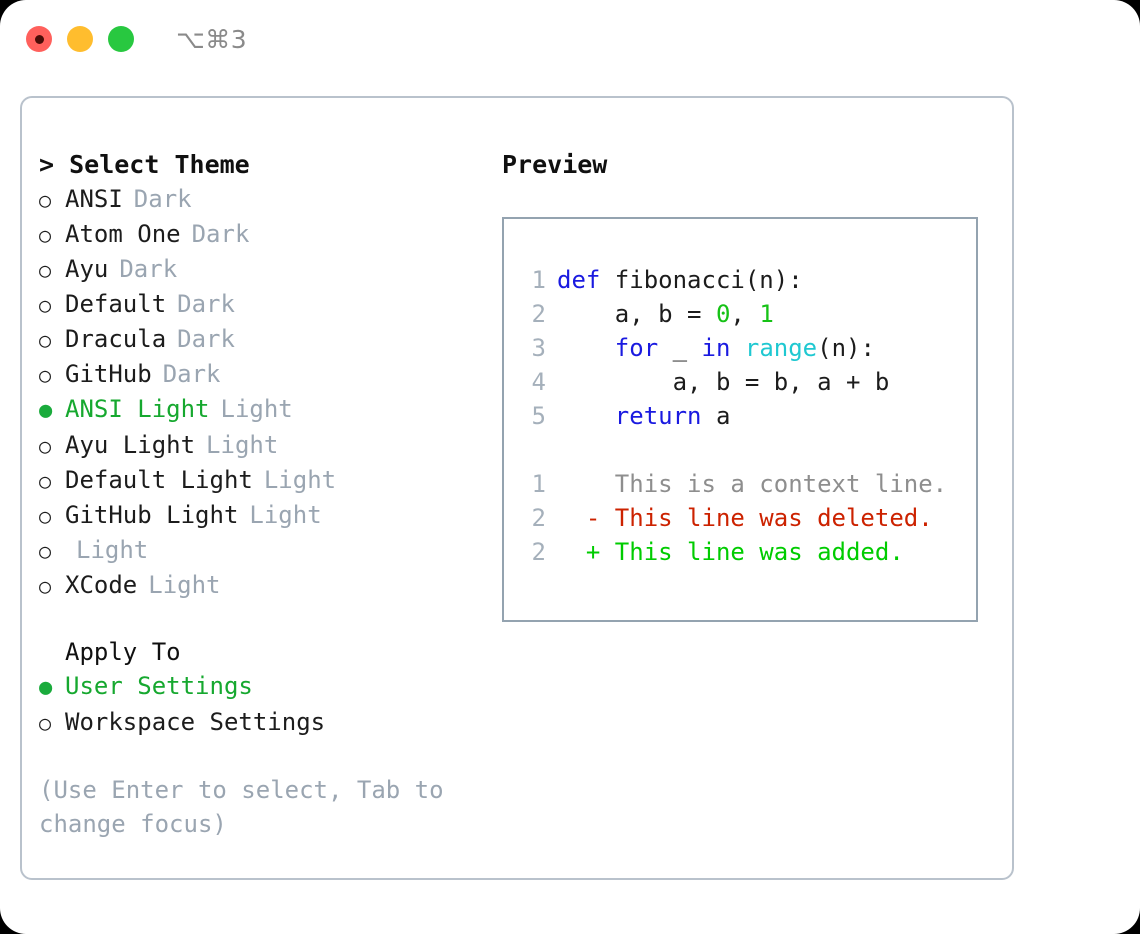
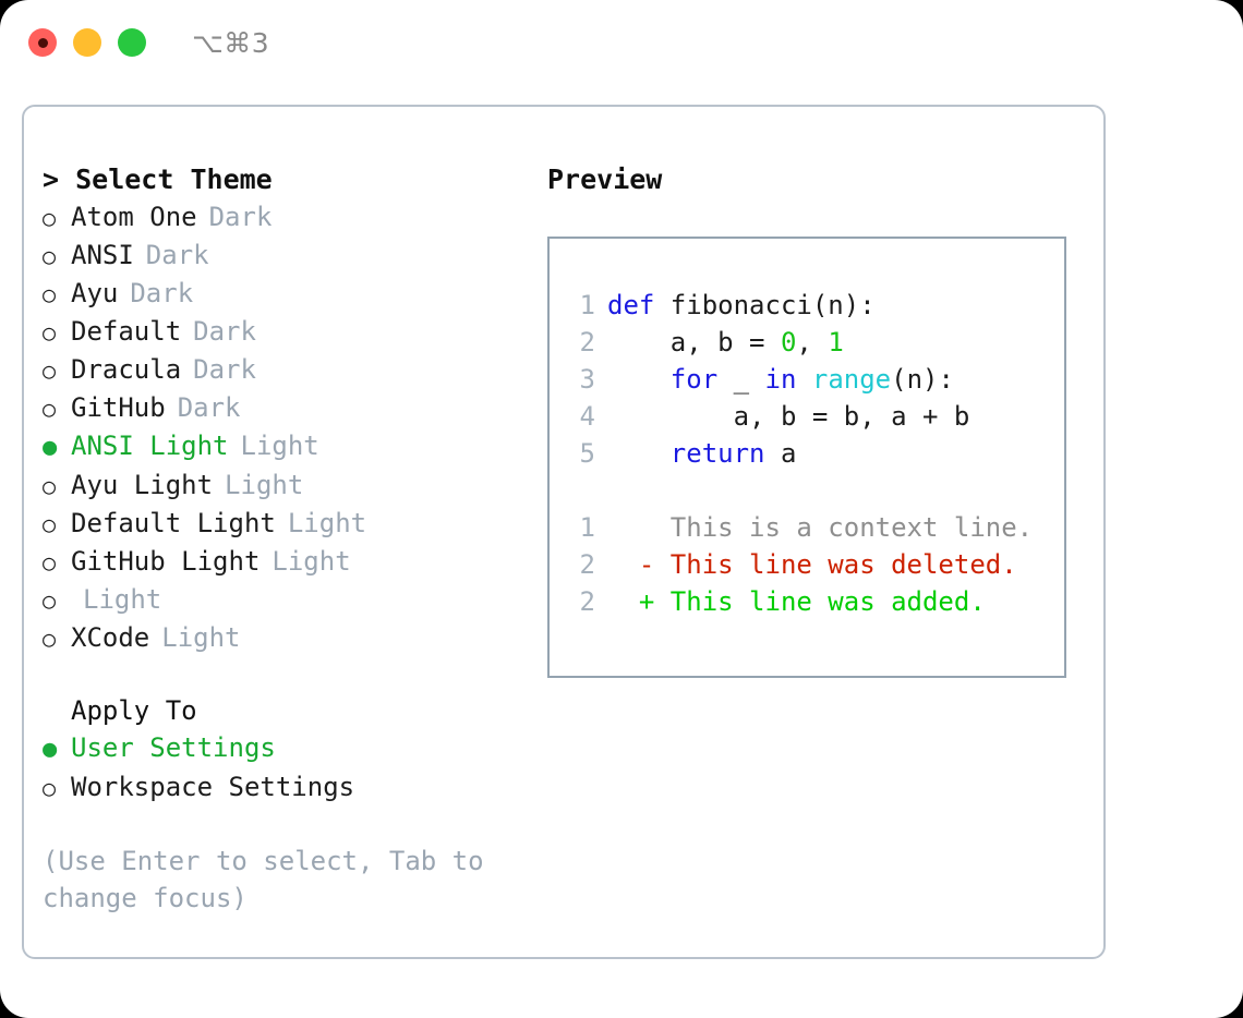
  ⌥⌘3
  > Select Theme
  ○
- ANSI
+ Atom One
  Dark
  ○
- Atom One
+ ANSI
  Dark
  ○
  Ayu
  Dark
  ○
  Default
  Dark
  ○
  Dracula
  Dark
  ○
  GitHub
  Dark
  ●
  ANSI Light
  Light
  ○
  Ayu Light
  Light
  ○
  Default Light
  Light
  ○
  GitHub Light
  Light
  ○
  Light
  ○
  XCode
  Light
  Apply To
  ●
  User Settings
  ○
  Workspace Settings
  (Use Enter to select, Tab to change focus)
  Preview
  1
  def fibonacci(n):
  2
  a, b = 0, 1
  3
  for _ in range(n):
  4
  a, b = b, a + b
  5
  return a
  1
  This is a context line.
  2
  - This line was deleted.
  2
  + This line was added.
